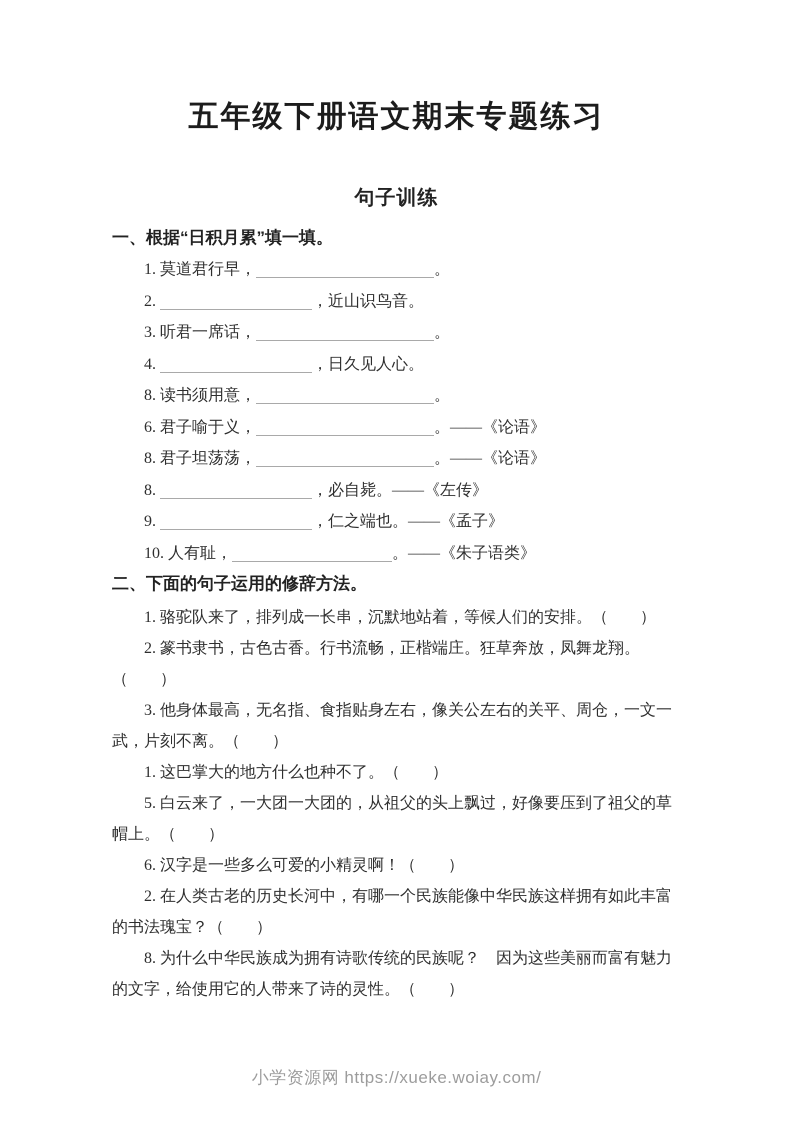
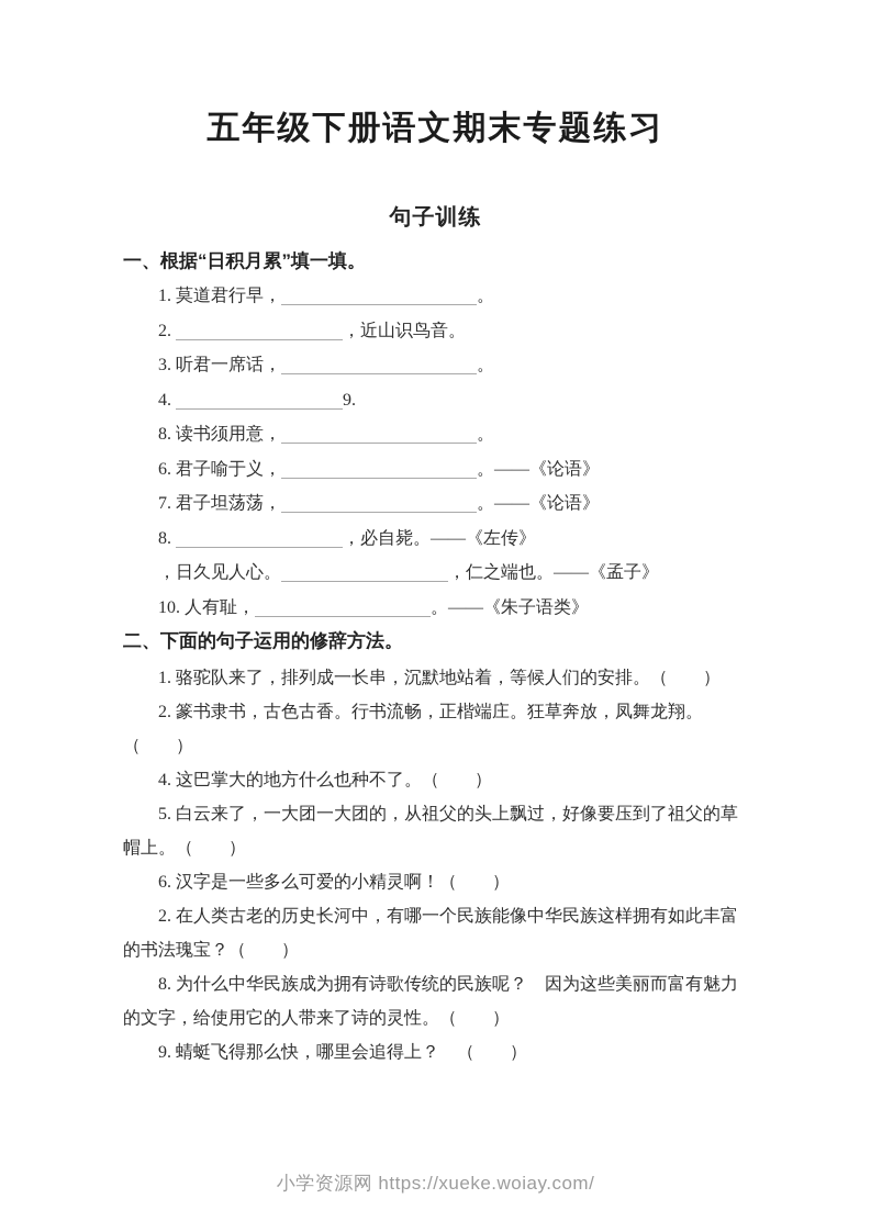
  五年级下册语文期末专题练习
  句子训练
  一、根据“日积月累”填一填。
  1. 莫道君行早， 。
  2. ，近山识鸟音。
  3. 听君一席话， 。
- 4. ，日久见人心。
+ 4. 9.
  8. 读书须用意， 。
  6. 君子喻于义， 。——《论语》
- 8. 君子坦荡荡， 。——《论语》
+ 7. 君子坦荡荡， 。——《论语》
  8. ，必自毙。——《左传》
- 9. ，仁之端也。——《孟子》
+ ，日久见人心。 ，仁之端也。——《孟子》
  10. 人有耻， 。——《朱子语类》
  二、下面的句子运用的修辞方法。
  1. 骆驼队来了，排列成一长串，沉默地站着，等候人们的安排。（ ）
  2. 篆书隶书，古色古香。行书流畅，正楷端庄。狂草奔放，凤舞龙翔。（ ）
- 3. 他身体最高，无名指、食指贴身左右，像关公左右的关平、周仓，一文一武，片刻不离。（ ）
- 1. 这巴掌大的地方什么也种不了。（ ）
+ 4. 这巴掌大的地方什么也种不了。（ ）
  5. 白云来了，一大团一大团的，从祖父的头上飘过，好像要压到了祖父的草帽上。（ ）
  6. 汉字是一些多么可爱的小精灵啊！（ ）
  2. 在人类古老的历史长河中，有哪一个民族能像中华民族这样拥有如此丰富的书法瑰宝？（ ）
  8. 为什么中华民族成为拥有诗歌传统的民族呢？ 因为这些美丽而富有魅力的文字，给使用它的人带来了诗的灵性。（ ）
+ 9. 蜻蜓飞得那么快，哪里会追得上？ （ ）
  小学资源网 https://xueke.woiay.com/
